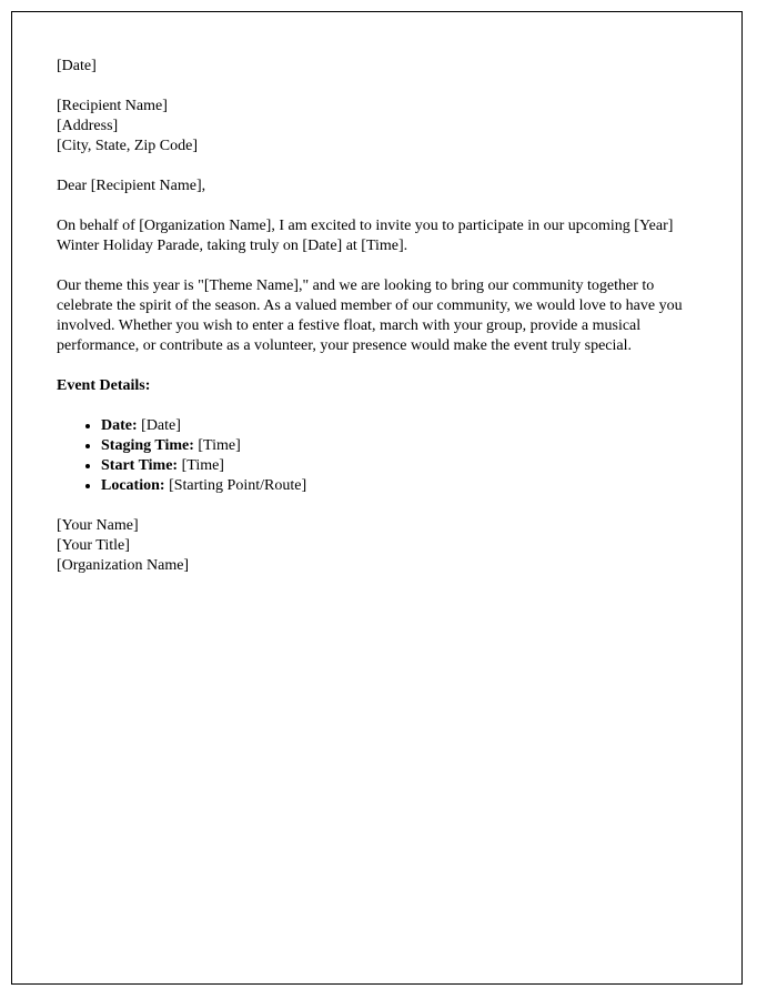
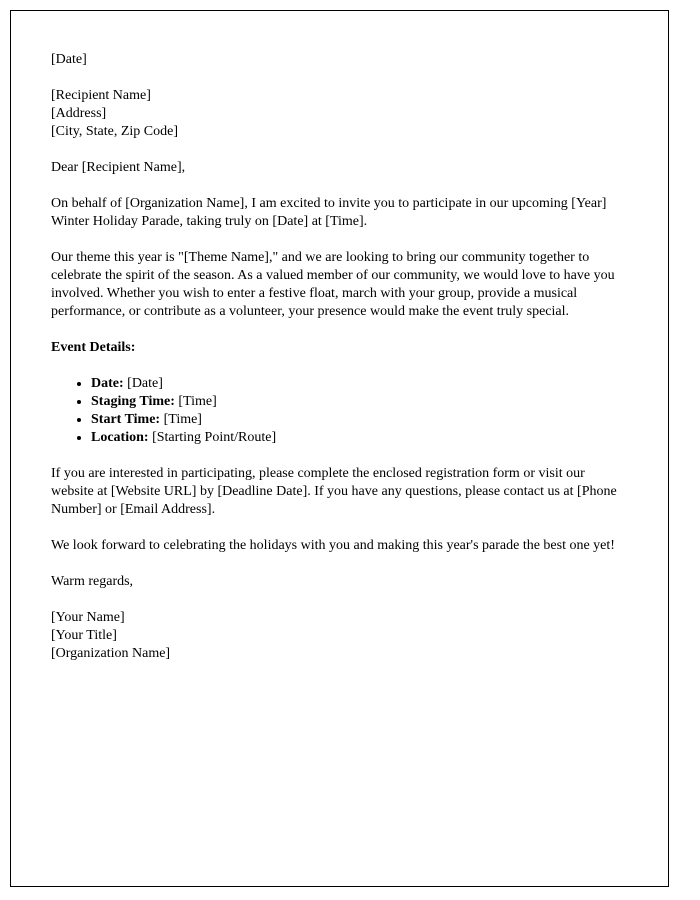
  [Date]
  [Recipient Name]
  [Address]
  [City, State, Zip Code]
  Dear [Recipient Name],
  On behalf of [Organization Name], I am excited to invite you to participate in our upcoming [Year] Winter Holiday Parade, taking truly on [Date] at [Time].
  Our theme this year is "[Theme Name]," and we are looking to bring our community together to celebrate the spirit of the season. As a valued member of our community, we would love to have you involved. Whether you wish to enter a festive float, march with your group, provide a musical performance, or contribute as a volunteer, your presence would make the event truly special.
  Event Details:
  Date: [Date]
  Staging Time: [Time]
  Start Time: [Time]
  Location: [Starting Point/Route]
+ If you are interested in participating, please complete the enclosed registration form or visit our website at [Website URL] by [Deadline Date]. If you have any questions, please contact us at [Phone Number] or [Email Address].
+ We look forward to celebrating the holidays with you and making this year's parade the best one yet!
+ Warm regards,
  [Your Name]
  [Your Title]
  [Organization Name]
